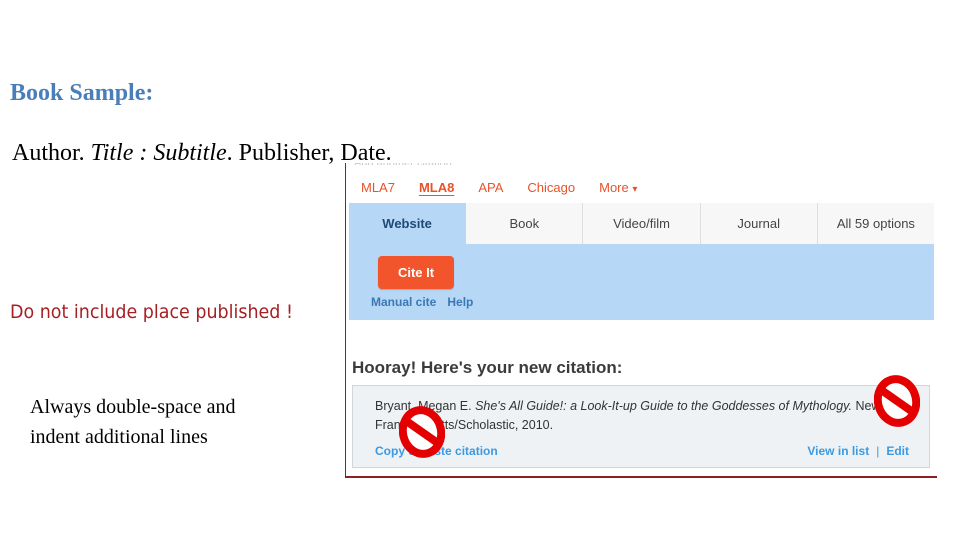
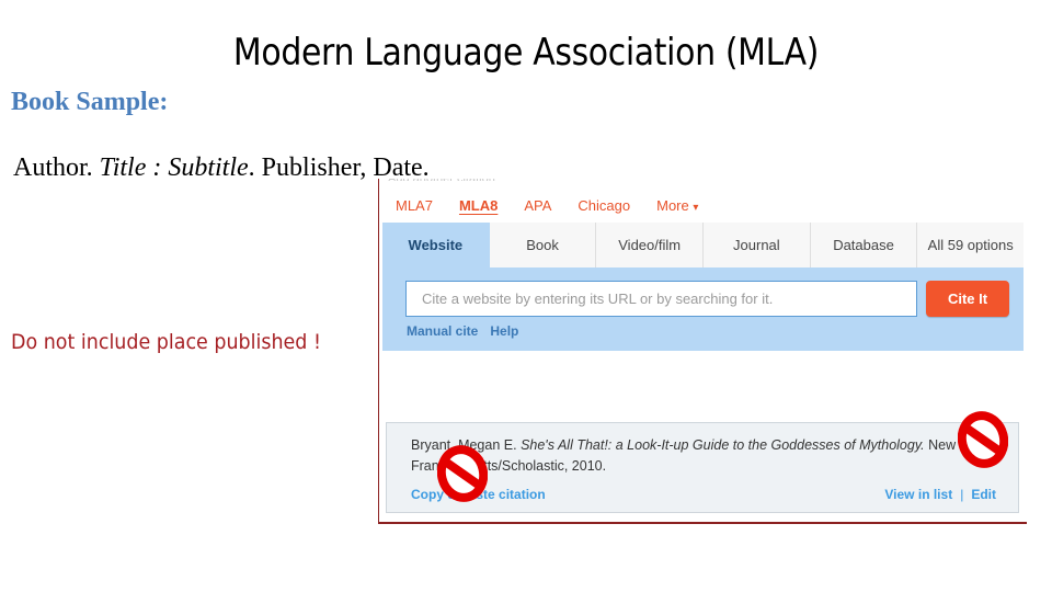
+ Modern Language Association (MLA)
  Book Sample:
  Author. Title : Subtitle. Publisher, Date.
  Do not include place published !
- Always double-space and
- indent additional lines
  Add another citation
  MLA7
  MLA8
  APA
  Chicago
  More ▾
  Website
  Book
  Video/film
  Journal
+ Database
  All 59 options
+ Cite a website by entering its URL or by searching for it.
  Cite It
  Manual cite
  Help
- Hooray! Here's your new citation:
- Bryant, Megan E. She's All Guide!: a Look-It-up Guide to the Goddesses of Mythology. Ne Frants/Scholastic, 2010.
+ Bryant, Megan E. She's All That!: a Look-It-up Guide to the Goddesses of Mythology. New Frants/Scholastic, 2010.
  Copyte citation
  View in list
  |
  Edit
